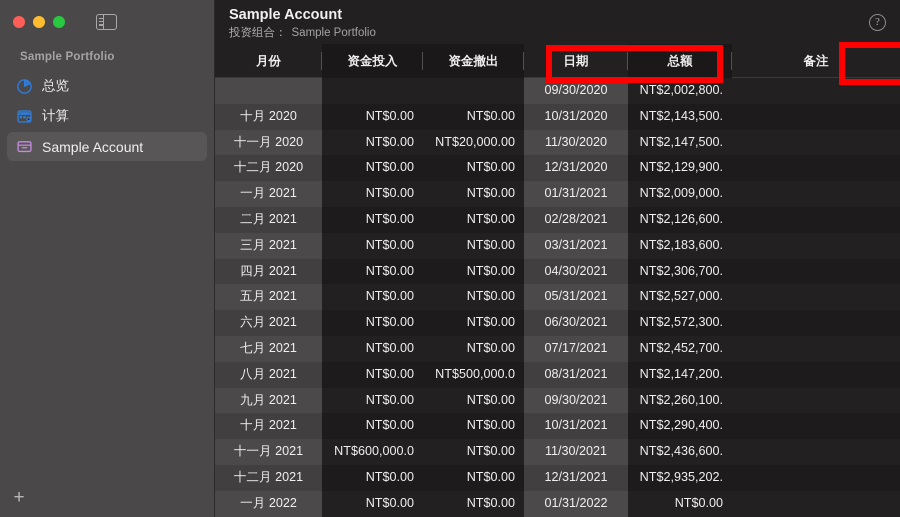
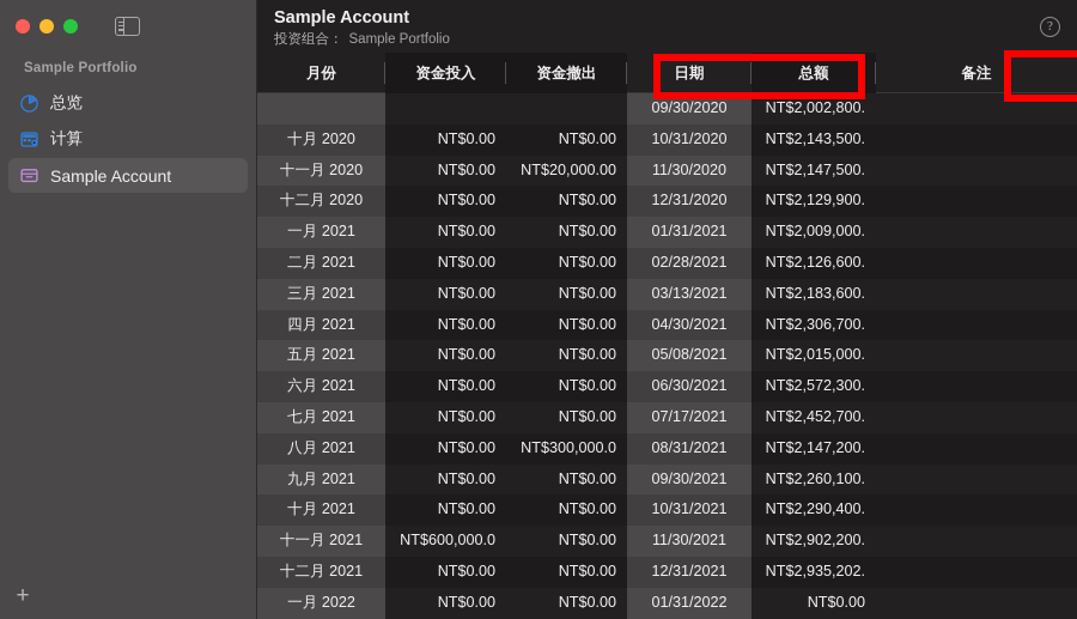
  Sample Portfolio
  总览
  计算
  Sample Account
  +
  Sample Account
  投资组合： Sample Portfolio
  ?
  月份
  资金投入
  资金撤出
  日期
  总额
  备注
  09/30/2020
  NT$2,002,800.
  十月 2020
  NT$0.00
  NT$0.00
  10/31/2020
  NT$2,143,500.
  十一月 2020
  NT$0.00
  NT$20,000.00
  11/30/2020
  NT$2,147,500.
  十二月 2020
  NT$0.00
  NT$0.00
  12/31/2020
  NT$2,129,900.
  一月 2021
  NT$0.00
  NT$0.00
  01/31/2021
  NT$2,009,000.
  二月 2021
  NT$0.00
  NT$0.00
  02/28/2021
  NT$2,126,600.
  三月 2021
  NT$0.00
  NT$0.00
- 03/31/2021
+ 03/13/2021
  NT$2,183,600.
  四月 2021
  NT$0.00
  NT$0.00
  04/30/2021
  NT$2,306,700.
  五月 2021
  NT$0.00
  NT$0.00
- 05/31/2021
+ 05/08/2021
- NT$2,527,000.
+ NT$2,015,000.
  六月 2021
  NT$0.00
  NT$0.00
  06/30/2021
  NT$2,572,300.
  七月 2021
  NT$0.00
  NT$0.00
  07/17/2021
  NT$2,452,700.
  八月 2021
  NT$0.00
- NT$500,000.0
+ NT$300,000.0
  08/31/2021
  NT$2,147,200.
  九月 2021
  NT$0.00
  NT$0.00
  09/30/2021
  NT$2,260,100.
  十月 2021
  NT$0.00
  NT$0.00
  10/31/2021
  NT$2,290,400.
  十一月 2021
  NT$600,000.0
  NT$0.00
  11/30/2021
- NT$2,436,600.
+ NT$2,902,200.
  十二月 2021
  NT$0.00
  NT$0.00
  12/31/2021
  NT$2,935,202.
  一月 2022
  NT$0.00
  NT$0.00
  01/31/2022
  NT$0.00
